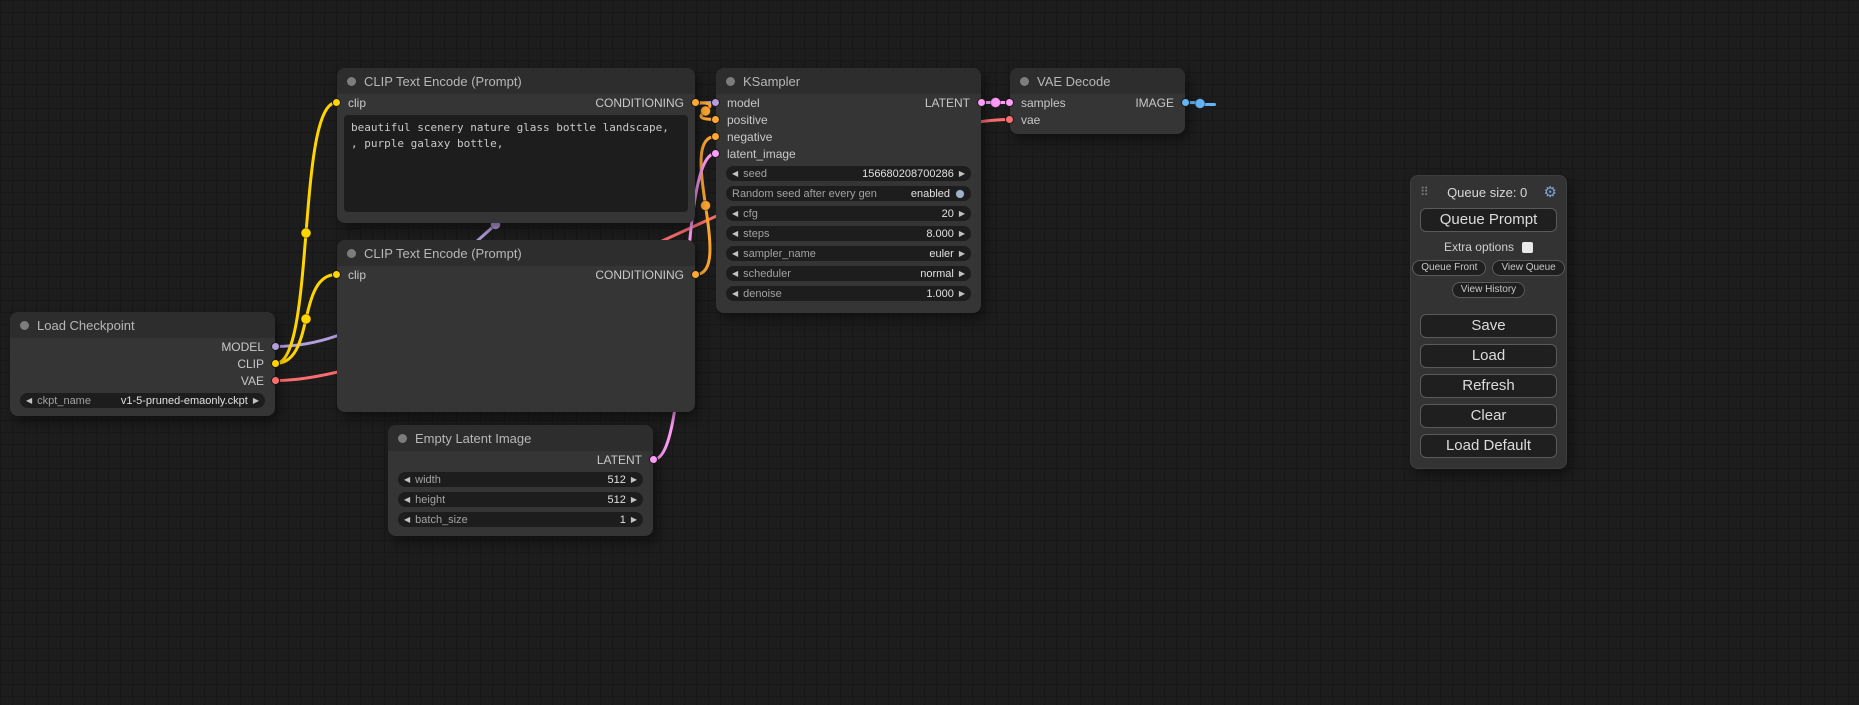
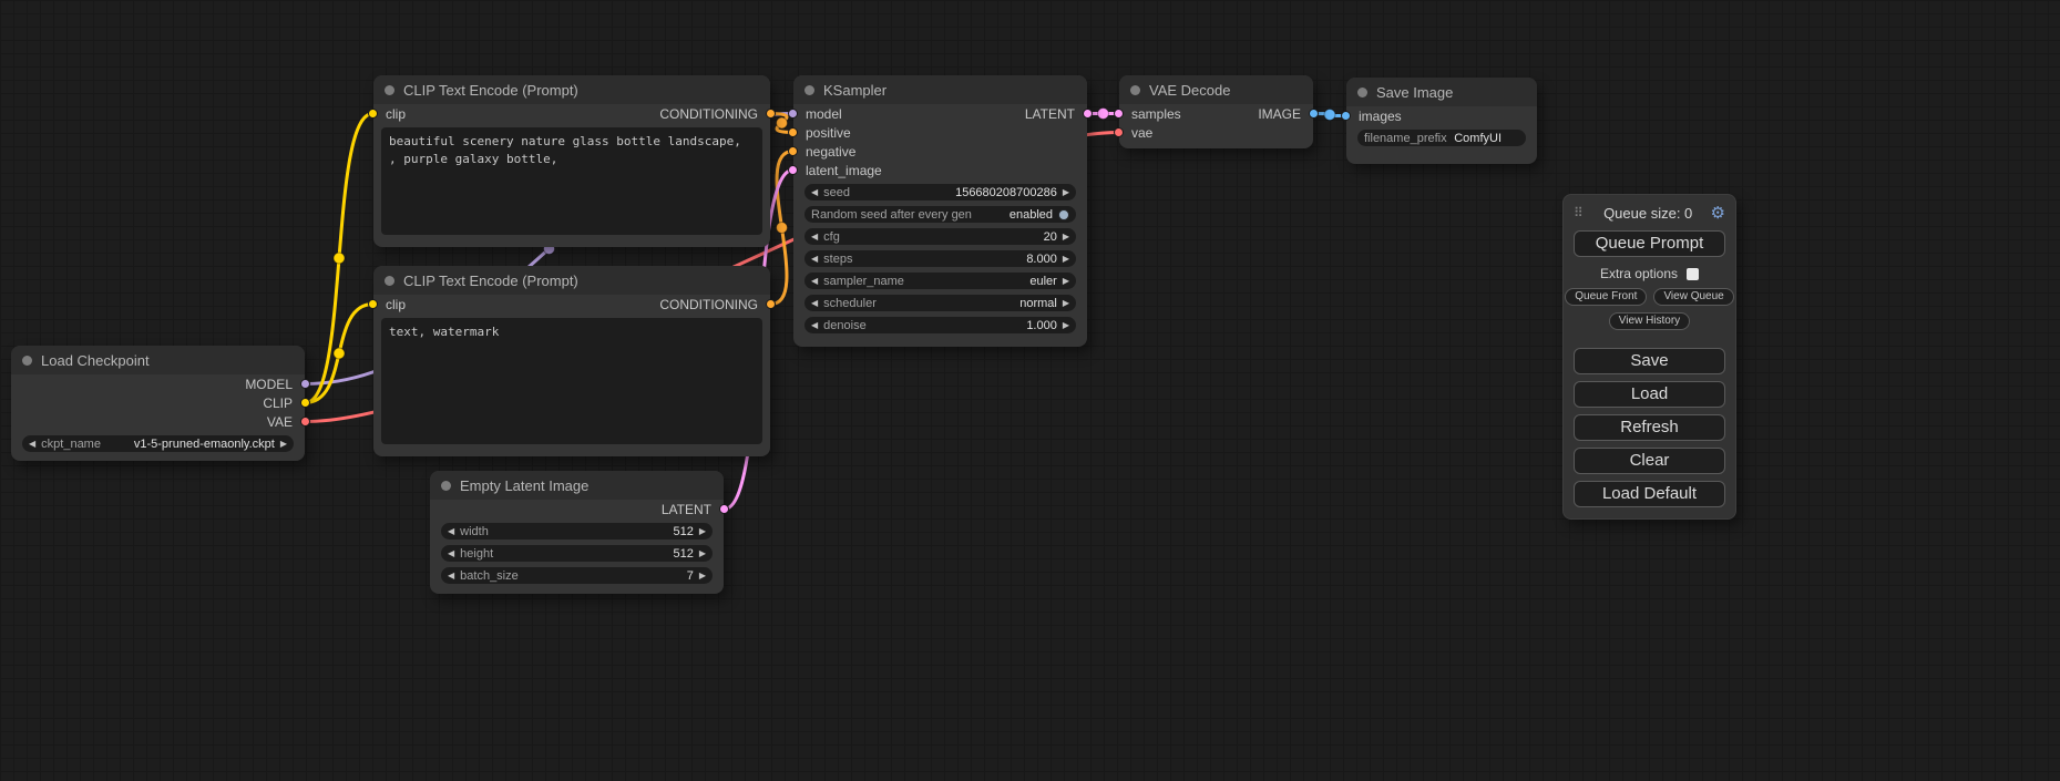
  Load Checkpoint
  MODEL
  CLIP
  VAE
  ◀
  ckpt_name
  v1-5-pruned-emaonly.ckpt
  ▶
  CLIP Text Encode (Prompt)
  clip
  CONDITIONING
  CLIP Text Encode (Prompt)
  clip
  CONDITIONING
+ text, watermark
  Empty Latent Image
  LATENT
  ◀
  width
  512
  ▶
  ◀
  height
  512
  ▶
  ◀
  batch_size
- 1
+ 7
  ▶
  KSampler
  model
  LATENT
  positive
  negative
  latent_image
  ◀
  seed
  156680208700286
  ▶
  Random seed after every gen
  enabled
  ◀
  cfg
  20
  ▶
  ◀
  steps
  8.000
  ▶
  ◀
  sampler_name
  euler
  ▶
  ◀
  scheduler
  normal
  ▶
  ◀
  denoise
  1.000
  ▶
  VAE Decode
  samples
  IMAGE
  vae
+ Save Image
+ images
+ filename_prefix
+ ComfyUI
  ⠿
  Queue size: 0
  ⚙
  Queue Prompt
  Extra options
  Queue Front
  View Queue
  View History
  Save
  Load
  Refresh
  Clear
  Load Default
